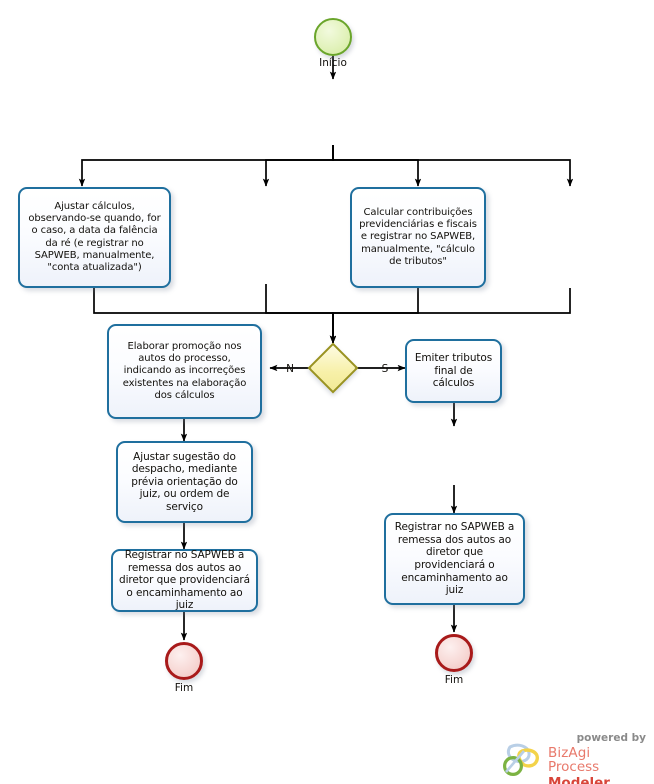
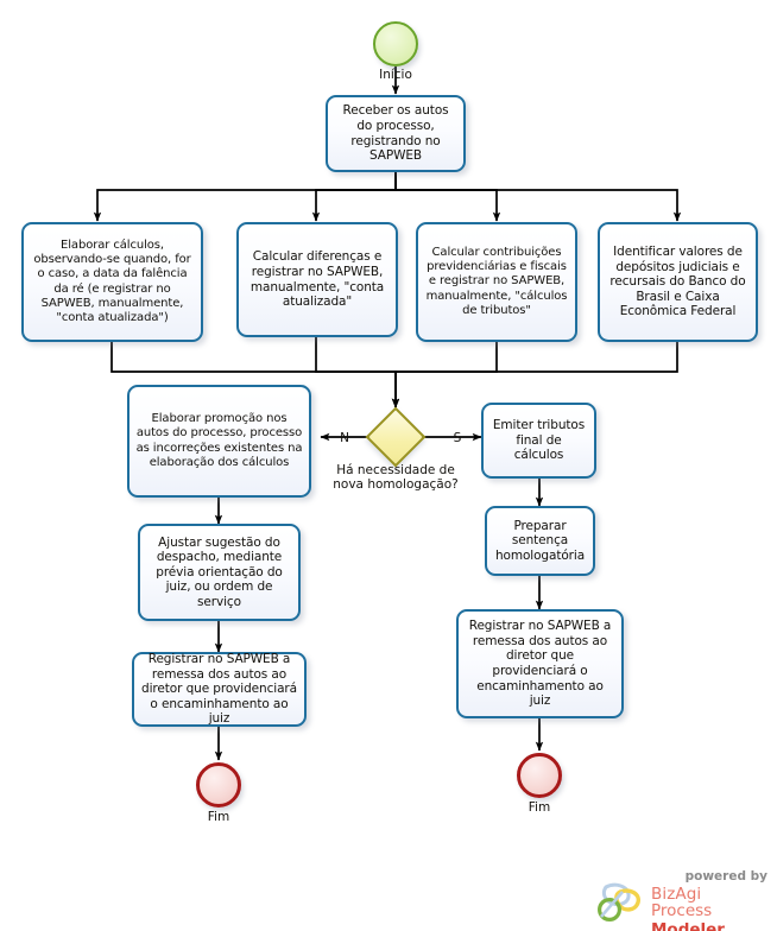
  Início
+ Receber os autos do processo, registrando no SAPWEB
- Ajustar cálculos, observando-se quando, for o caso, a data da falência da ré (e registrar no SAPWEB, manualmente, "conta atualizada")
+ Elaborar cálculos, observando-se quando, for o caso, a data da falência da ré (e registrar no SAPWEB, manualmente, "conta atualizada")
+ Calcular diferenças e registrar no SAPWEB, manualmente, "conta atualizada"
- Calcular contribuições previdenciárias e fiscais e registrar no SAPWEB, manualmente, "cálculo de tributos"
+ Calcular contribuições previdenciárias e fiscais e registrar no SAPWEB, manualmente, "cálculos de tributos"
+ Identificar valores de depósitos judiciais e recursais do Banco do Brasil e Caixa Econômica Federal
- Elaborar promoção nos autos do processo, indicando as incorreções existentes na elaboração dos cálculos
+ Elaborar promoção nos autos do processo, processo as incorreções existentes na elaboração dos cálculos
  Ajustar sugestão do despacho, mediante prévia orientação do juiz, ou ordem de serviço
  Registrar no SAPWEB a remessa dos autos ao diretor que providenciará o encaminhamento ao juiz
  Emiter tributos final de cálculos
+ Preparar sentença homologatória
  Registrar no SAPWEB a remessa dos autos ao diretor que providenciará o encaminhamento ao juiz
+ Há necessidade de nova homologação?
  N
  S
  Fim
  Fim
  powered by
  BizAgi
  Process Modeler
